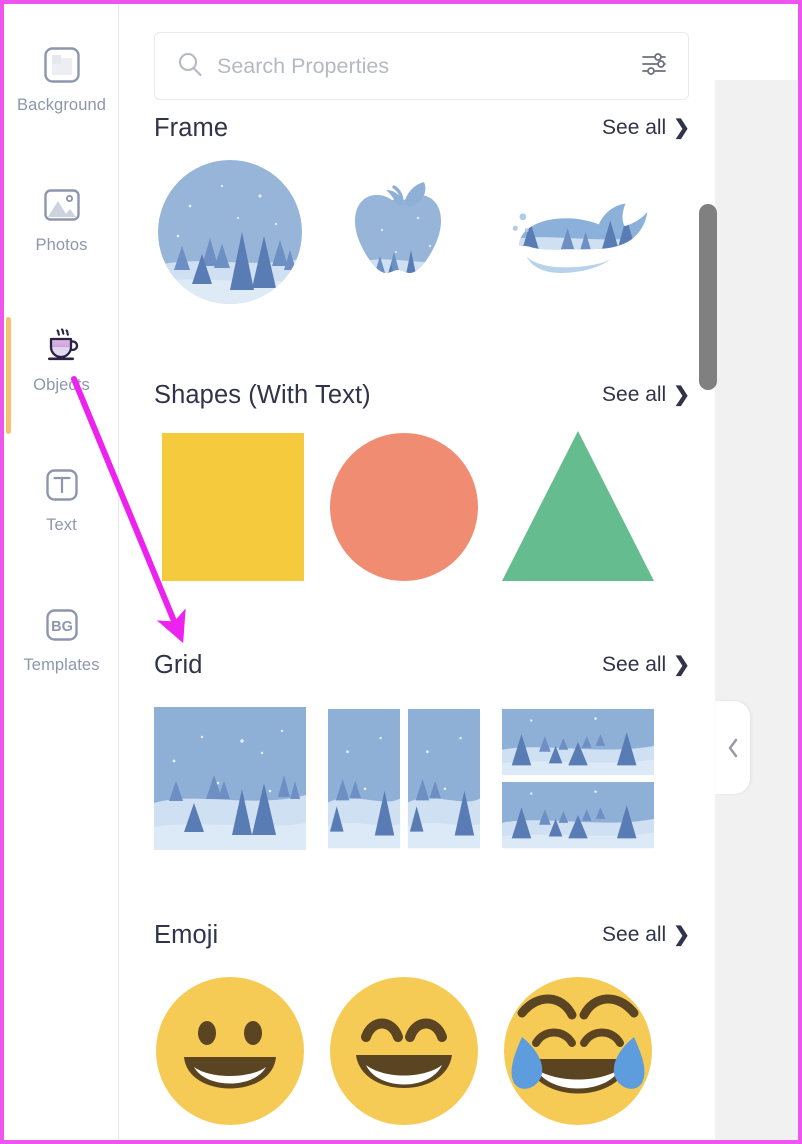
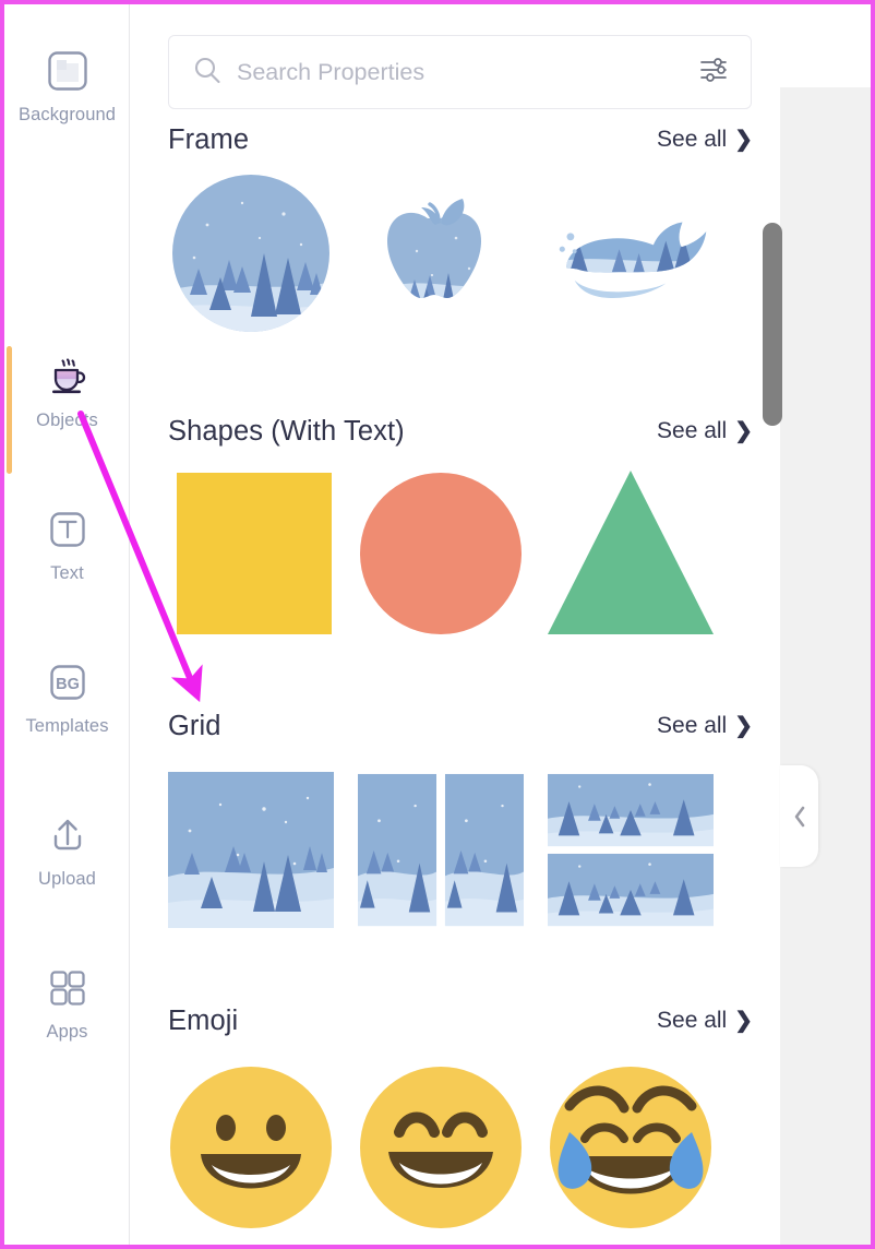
  Background
- Photos
  Objecs
  Text
  BG
  Templates
+ Upload
+ Apps
  Frame
  See all
  ❯
  Shapes (With Text)
  See all
  ❯
  Grid
  See all
  ❯
  Emoji
  See all
  ❯
  Search Properties
